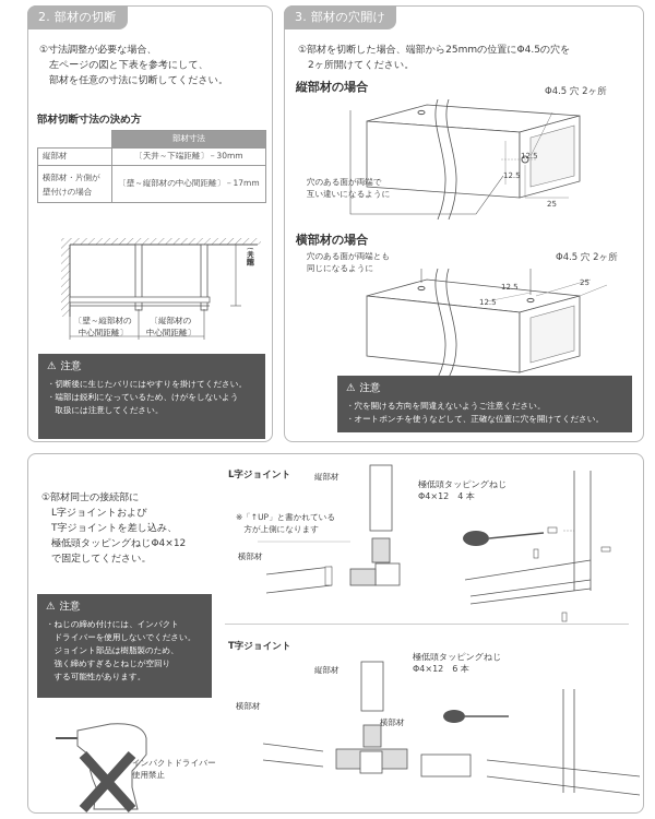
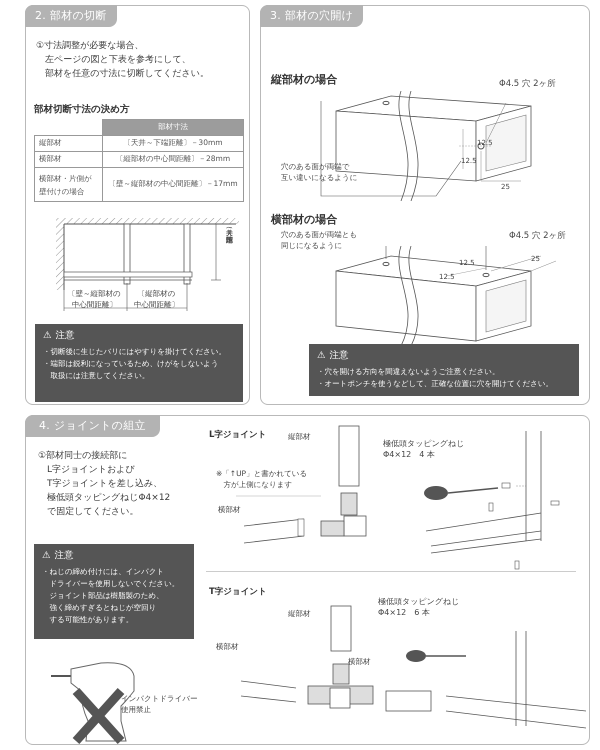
  2. 部材の切断
  ①寸法調整が必要な場合、
  左ページの図と下表を参考にして、
  部材を任意の寸法に切断してください。
  部材切断寸法の決め方
  	部材寸法
  縦部材	〔天井～下端距離〕－30mm
+ 横部材	〔縦部材の中心間距離〕－28mm
  横部材・片側が 壁付けの場合	〔壁～縦部材の中心間距離〕－17mm
  〔壁～縦部材の
  中心間距離〕
  〔縦部材の
  中心間距離〕
  ⚠
  注意
  ・切断後に生じたバリにはやすりを掛けてください。
  ・端部は鋭利になっているため、けがをしないよう
  取扱には注意してください。
  3. 部材の穴開け
- ①部材を切断した場合、端部から25mmの位置にΦ4.5の穴を
- 2ヶ所開けてください。
  縦部材の場合
  Φ4.5 穴 2ヶ所
  穴のある面が両端で
  互い違いになるように
  12.5
  12.5
  25
  横部材の場合
  穴のある面が両端とも
  同じになるように
  Φ4.5 穴 2ヶ所
  12.5
  12.5
  25
  ⚠
  注意
  ・穴を開ける方向を間違えないようご注意ください。
  ・オートポンチを使うなどして、正確な位置に穴を開けてください。
+ 4. ジョイントの組立
  ①部材同士の接続部に
  L字ジョイントおよび
  T字ジョイントを差し込み、
  極低頭タッピングねじΦ4×12
  で固定してください。
  ⚠
  注意
  ・ねじの締め付けには、インパクト
  ドライバーを使用しないでください。
  ジョイント部品は樹脂製のため、
  強く締めすぎるとねじが空回り
  する可能性があります。
  インパクトドライバー
  使用禁止
  L字ジョイント
  縦部材
  ※「↑UP」と書かれている
  方が上側になります
  横部材
  極低頭タッピングねじ
  Φ4×12 4 本
  T字ジョイント
  縦部材
  横部材
  横部材
  極低頭タッピングねじ
  Φ4×12 6 本
